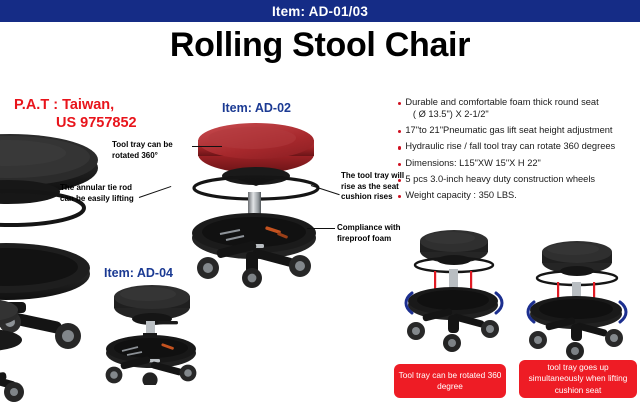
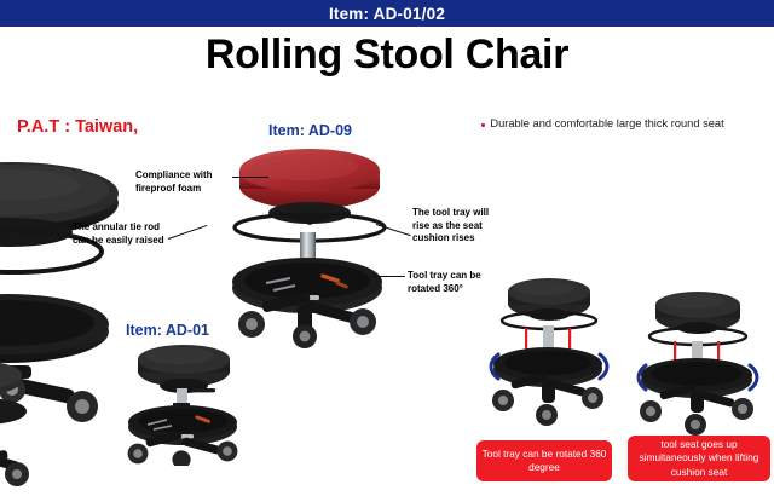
- Item: AD-01/03
+ Item: AD-01/02
  Rolling Stool Chair
  P.A.T : Taiwan,
- US 9757852
- Tool tray can be rotated 360°
+ Compliance with fireproof foam
- The annular tie rod can be easily lifting
+ The annular tie rod can be easily raised
  The tool tray will rise as the seat cushion rises
- Compliance with fireproof foam
+ Tool tray can be rotated 360°
- Durable and comfortable foam thick round seat
+ Durable and comfortable large thick round seat
- ( Ø 13.5") X 2-1/2"
- 17"to 21"Pneumatic gas lift seat height adjustment
- Hydraulic rise / fall tool tray can rotate 360 degrees
- Dimensions: L15"XW 15"X H 22"
- 5 pcs 3.0-inch heavy duty construction wheels
- Weight capacity : 350 LBS.
- Item: AD-02
+ Item: AD-09
- Item: AD-04
+ Item: AD-01
  Tool tray can be rotated 360 degree
- tool tray goes up simultaneously when lifting cushion seat
+ tool seat goes up simultaneously when lifting cushion seat
